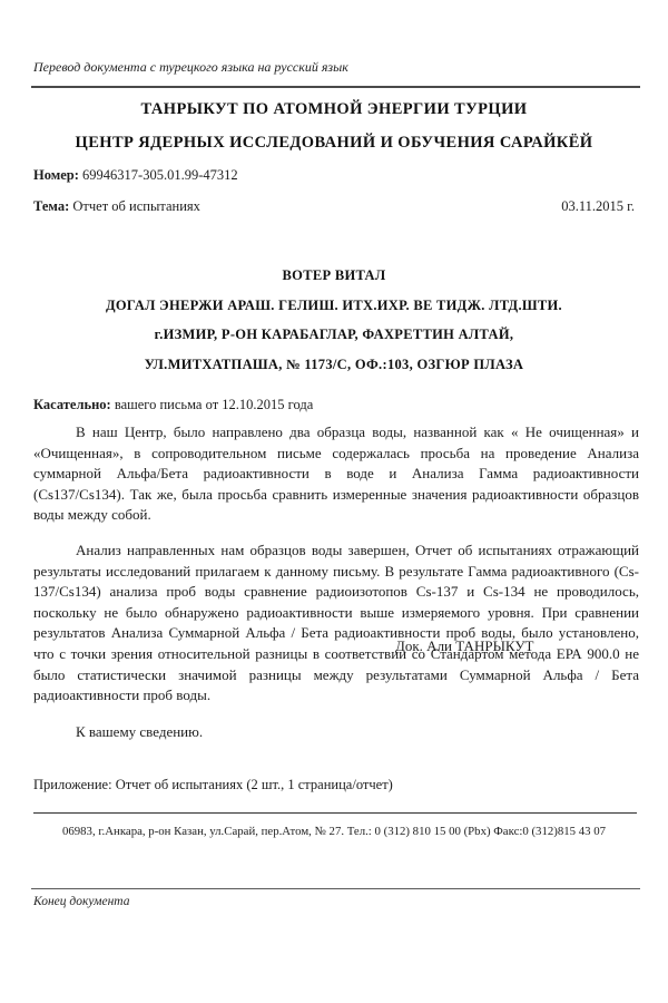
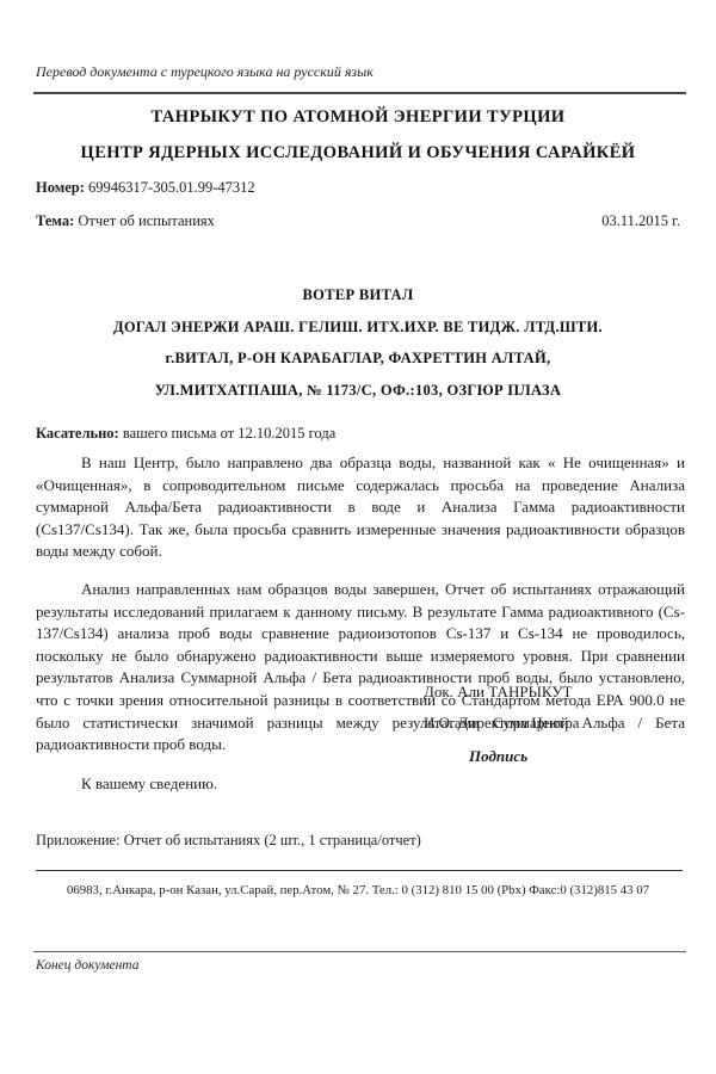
  Перевод документа с турецкого языка на русский язык
  ТАНРЫКУТ ПО АТОМНОЙ ЭНЕРГИИ ТУРЦИИ
  ЦЕНТР ЯДЕРНЫХ ИССЛЕДОВАНИЙ И ОБУЧЕНИЯ САРАЙКЁЙ
  Номер: 69946317-305.01.99-47312
  Тема: Отчет об испытаниях
  03.11.2015 г.
  ВОТЕР ВИТАЛ
  ДОГАЛ ЭНЕРЖИ АРАШ. ГЕЛИШ. ИТХ.ИХР. ВЕ ТИДЖ. ЛТД.ШТИ.
- г.ИЗМИР, Р-ОН КАРАБАГЛАР, ФАХРЕТТИН АЛТАЙ,
+ г.ВИТАЛ, Р-ОН КАРАБАГЛАР, ФАХРЕТТИН АЛТАЙ,
  УЛ.МИТХАТПАША, № 1173/С, ОФ.:103, ОЗГЮР ПЛАЗА
  Касательно: вашего письма от 12.10.2015 года
  В наш Центр, было направлено два образца воды, названной как « Не очищенная» и «Очищенная», в сопроводительном письме содержалась просьба на проведение Анализа суммарной Альфа/Бета радиоактивности в воде и Анализа Гамма радиоактивности (Cs137/Cs134). Так же, была просьба сравнить измеренные значения радиоактивности образцов воды между собой.
  Анализ направленных нам образцов воды завершен, Отчет об испытаниях отражающий результаты исследований прилагаем к данному письму. В результате Гамма радиоактивного (Cs-137/Cs134) анализа проб воды сравнение радиоизотопов Cs-137 и Cs-134 не проводилось, поскольку не было обнаружено радиоактивности выше измеряемого уровня. При сравнении результатов Анализа Суммарной Альфа / Бета радиоактивности проб воды, было установлено, что с точки зрения относительной разницы в соответствии со Стандартом метода ЕРА 900.0 не было статистически значимой разницы между результатами Суммарной Альфа / Бета радиоактивности проб воды.
  К вашему сведению.
  Док. Али ТАНРЫКУТ
+ И.О. Директора Центра
+ Подпись
  Приложение: Отчет об испытаниях (2 шт., 1 страница/отчет)
  06983, г.Анкара, р-он Казан, ул.Сарай, пер.Атом, № 27. Тел.: 0 (312) 810 15 00 (Pbx) Факс:0 (312)815 43 07
  Конец документа
